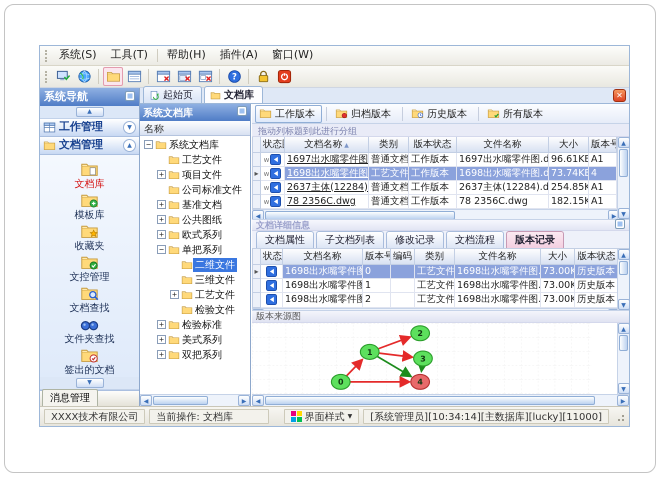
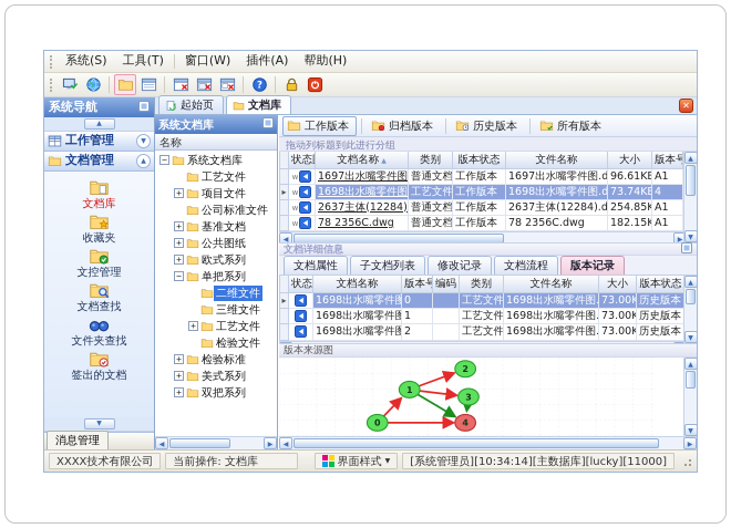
  系统(S)
  工具(T)
- 帮助(H)
+ 窗口(W)
  插件(A)
- 窗口(W)
+ 帮助(H)
  ?
  系统导航
  工作管理
  文档管理
  文档库
- 模板库
  收藏夹
  文控管理
  文档查找
  文件夹查找
  签出的文档
  消息管理
  起始页
  文档库
  ✕
  系统文档库
  名称
  −
  系统文档库
  工艺文件
  +
  项目文件
  公司标准文件
  +
  基准文档
  +
  公共图纸
  +
  欧式系列
  −
  单把系列
  二维文件
  三维文件
  +
  工艺文件
  检验文件
  +
  检验标准
  +
  美式系列
  +
  双把系列
  工作版本
  归档版本
  历史版本
  所有版本
  拖动列标题到此进行分组
  	状态	文档名称	类别	版本状态	文件名称	大小	版本号
  	w	1697出水嘴零件图	普通文档	工作版本	1697出水嘴零件图.d	96.61KB	A1
  ▸	w	1698出水嘴零件图	工艺文件	工作版本	1698出水嘴零件图.d	73.74KB	4
  	w	2637主体(12284)	普通文档	工作版本	2637主体(12284).d	254.85K	A1
  	w	78 2356C.dwg	普通文档	工作版本	78 2356C.dwg	182.15K	A1
  文档详细信息
  文档属性
  子文档列表
  修改记录
  文档流程
  版本记录
  	状态	文档名称	版本号	编码	类别	文件名称	大小	版本状态
  ▸		1698出水嘴零件图	0		工艺文件	1698出水嘴零件图.	73.00K	历史版本
  		1698出水嘴零件图	1		工艺文件	1698出水嘴零件图.	73.00K	历史版本
  		1698出水嘴零件图	2		工艺文件	1698出水嘴零件图.	73.00K	历史版本
  版本来源图
  0
  1
  2
  3
  4
  XXXX技术有限公司
  当前操作: 文档库
  界面样式
  [系统管理员][10:34:14][主数据库][lucky][11000]
